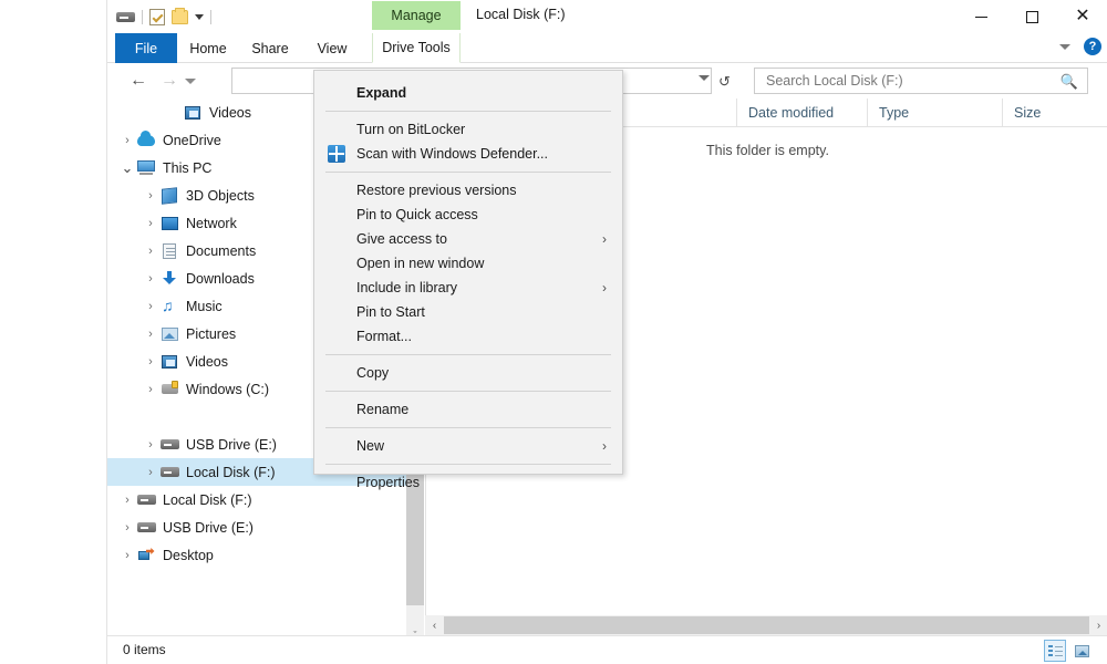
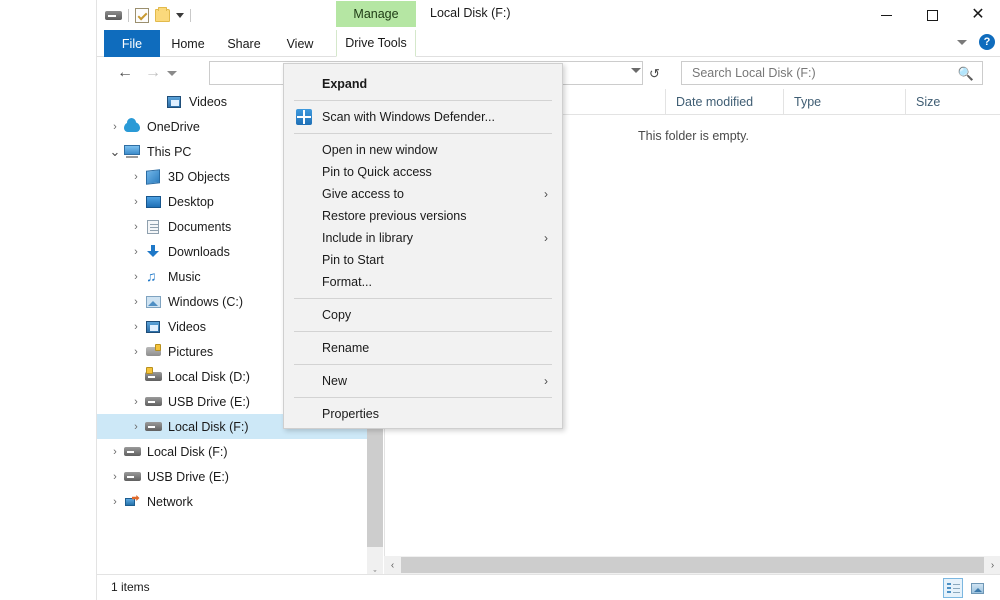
  Manage
  Local Disk (F:)
  ✕
  File
  Home
  Share
  View
  Drive Tools
  ?
  ←
  →
  ↺
  Search Local Disk (F:)
  🔍
  Videos
  ›
  OneDrive
  ⌄
  This PC
  ›
  3D Objects
  ›
- Network
+ Desktop
  ›
  Documents
  ›
  Downloads
  ›
  ♫
  Music
  ›
- Pictures
+ Windows (C:)
  ›
  Videos
  ›
- Windows (C:)
+ Pictures
+ Local Disk (D:)
  ›
  USB Drive (E:)
  ›
  Local Disk (F:)
  ›
  Local Disk (F:)
  ›
  USB Drive (E:)
  ›
- Desktop
+ Network
  Date modified
  Type
  Size
  This folder is empty.
  ‹
  ›
- 0 items
+ 1 items
  Expand
- Turn on BitLocker
  Scan with Windows Defender...
- Restore previous versions
+ Open in new window
  Pin to Quick access
  Give access to
  ›
- Open in new window
+ Restore previous versions
  Include in library
  ›
  Pin to Start
  Format...
  Copy
  Rename
  New
  ›
  Properties
